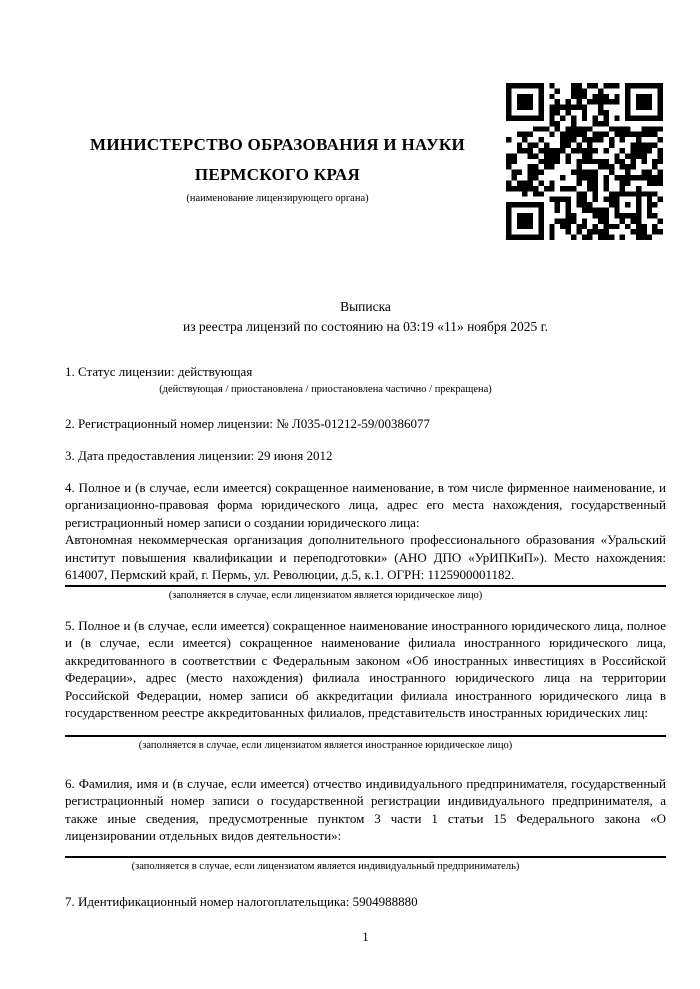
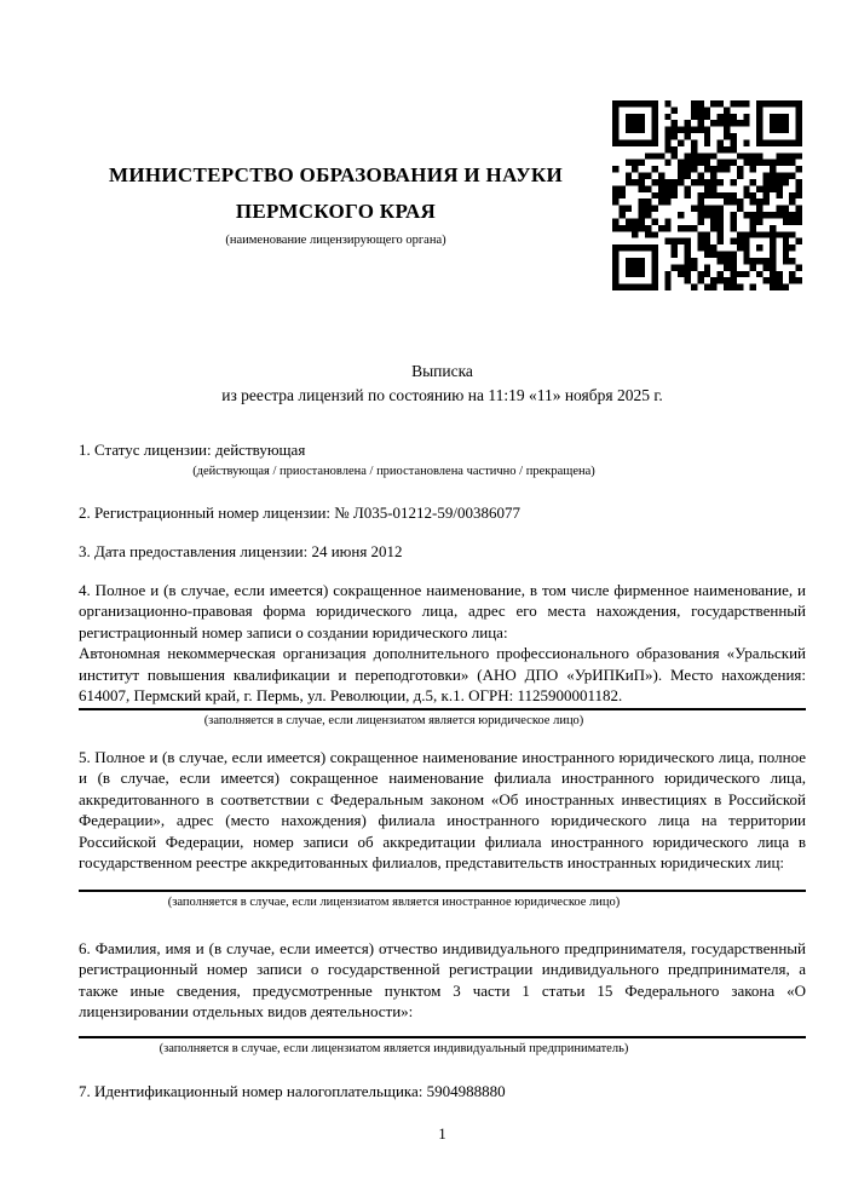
  МИНИСТЕРСТВО ОБРАЗОВАНИЯ И НАУКИ
  ПЕРМСКОГО КРАЯ
  (наименование лицензирующего органа)
  Выписка
- из реестра лицензий по состоянию на 03:19 «11» ноября 2025 г.
+ из реестра лицензий по состоянию на 11:19 «11» ноября 2025 г.
  1. Статус лицензии: действующая
  (действующая / приостановлена / приостановлена частично / прекращена)
  2. Регистрационный номер лицензии: № Л035-01212-59/00386077
- 3. Дата предоставления лицензии: 29 июня 2012
+ 3. Дата предоставления лицензии: 24 июня 2012
  4. Полное и (в случае, если имеется) сокращенное наименование, в том числе фирменное наименование, и
  организационно-правовая форма юридического лица, адрес его места нахождения, государственный
  регистрационный номер записи о создании юридического лица:
  Автономная некоммерческая организация дополнительного профессионального образования «Уральский
  институт повышения квалификации и переподготовки» (АНО ДПО «УрИПКиП»). Место нахождения:
  614007, Пермский край, г. Пермь, ул. Революции, д.5, к.1. ОГРН: 1125900001182.
  (заполняется в случае, если лицензиатом является юридическое лицо)
  5. Полное и (в случае, если имеется) сокращенное наименование иностранного юридического лица, полное
  и (в случае, если имеется) сокращенное наименование филиала иностранного юридического лица,
  аккредитованного в соответствии с Федеральным законом «Об иностранных инвестициях в Российской
  Федерации», адрес (место нахождения) филиала иностранного юридического лица на территории
  Российской Федерации, номер записи об аккредитации филиала иностранного юридического лица в
  государственном реестре аккредитованных филиалов, представительств иностранных юридических лиц:
  (заполняется в случае, если лицензиатом является иностранное юридическое лицо)
  6. Фамилия, имя и (в случае, если имеется) отчество индивидуального предпринимателя, государственный
  регистрационный номер записи о государственной регистрации индивидуального предпринимателя, а
  также иные сведения, предусмотренные пунктом 3 части 1 статьи 15 Федерального закона «О
  лицензировании отдельных видов деятельности»:
  (заполняется в случае, если лицензиатом является индивидуальный предприниматель)
  7. Идентификационный номер налогоплательщика: 5904988880
  1
